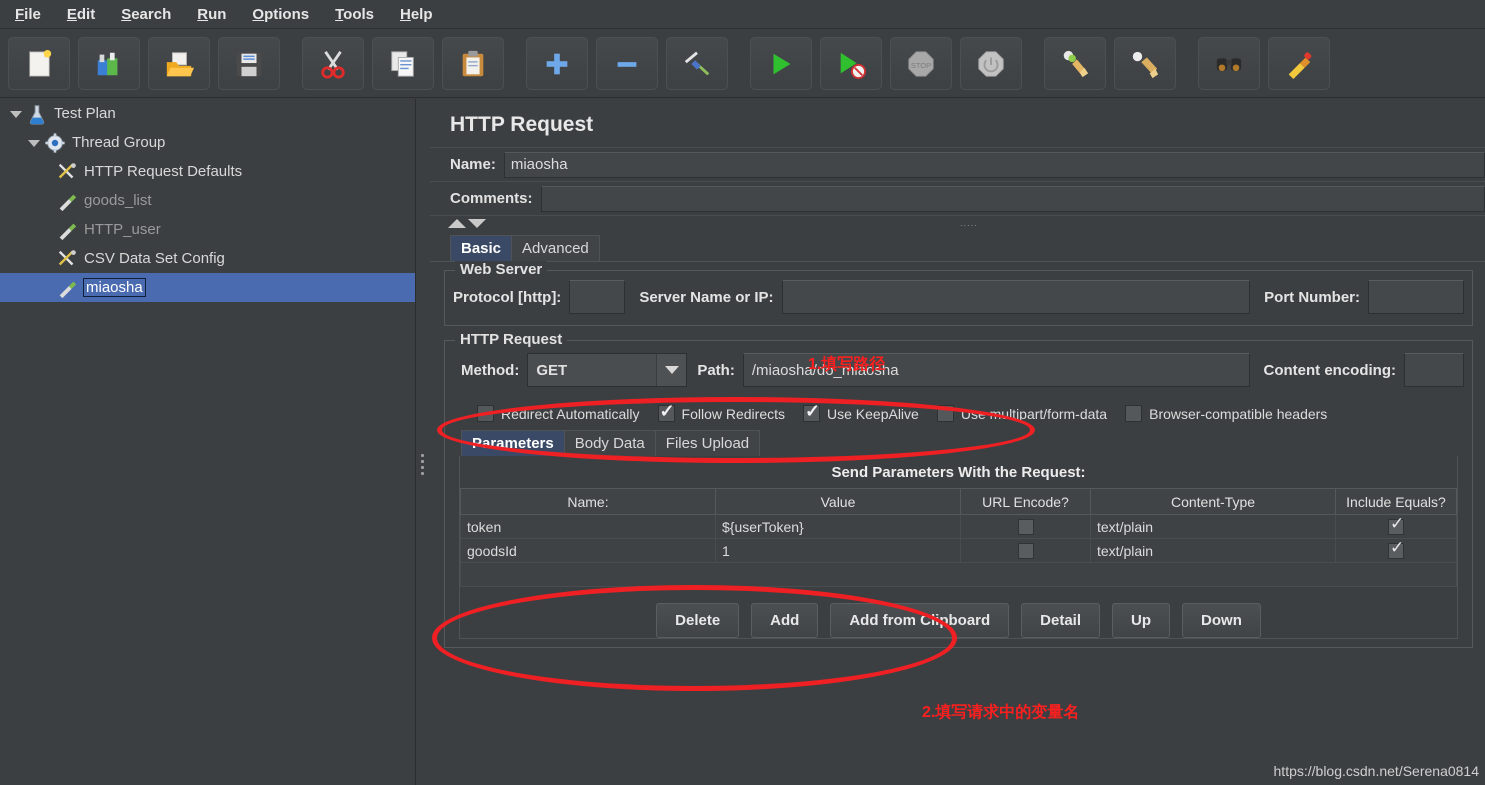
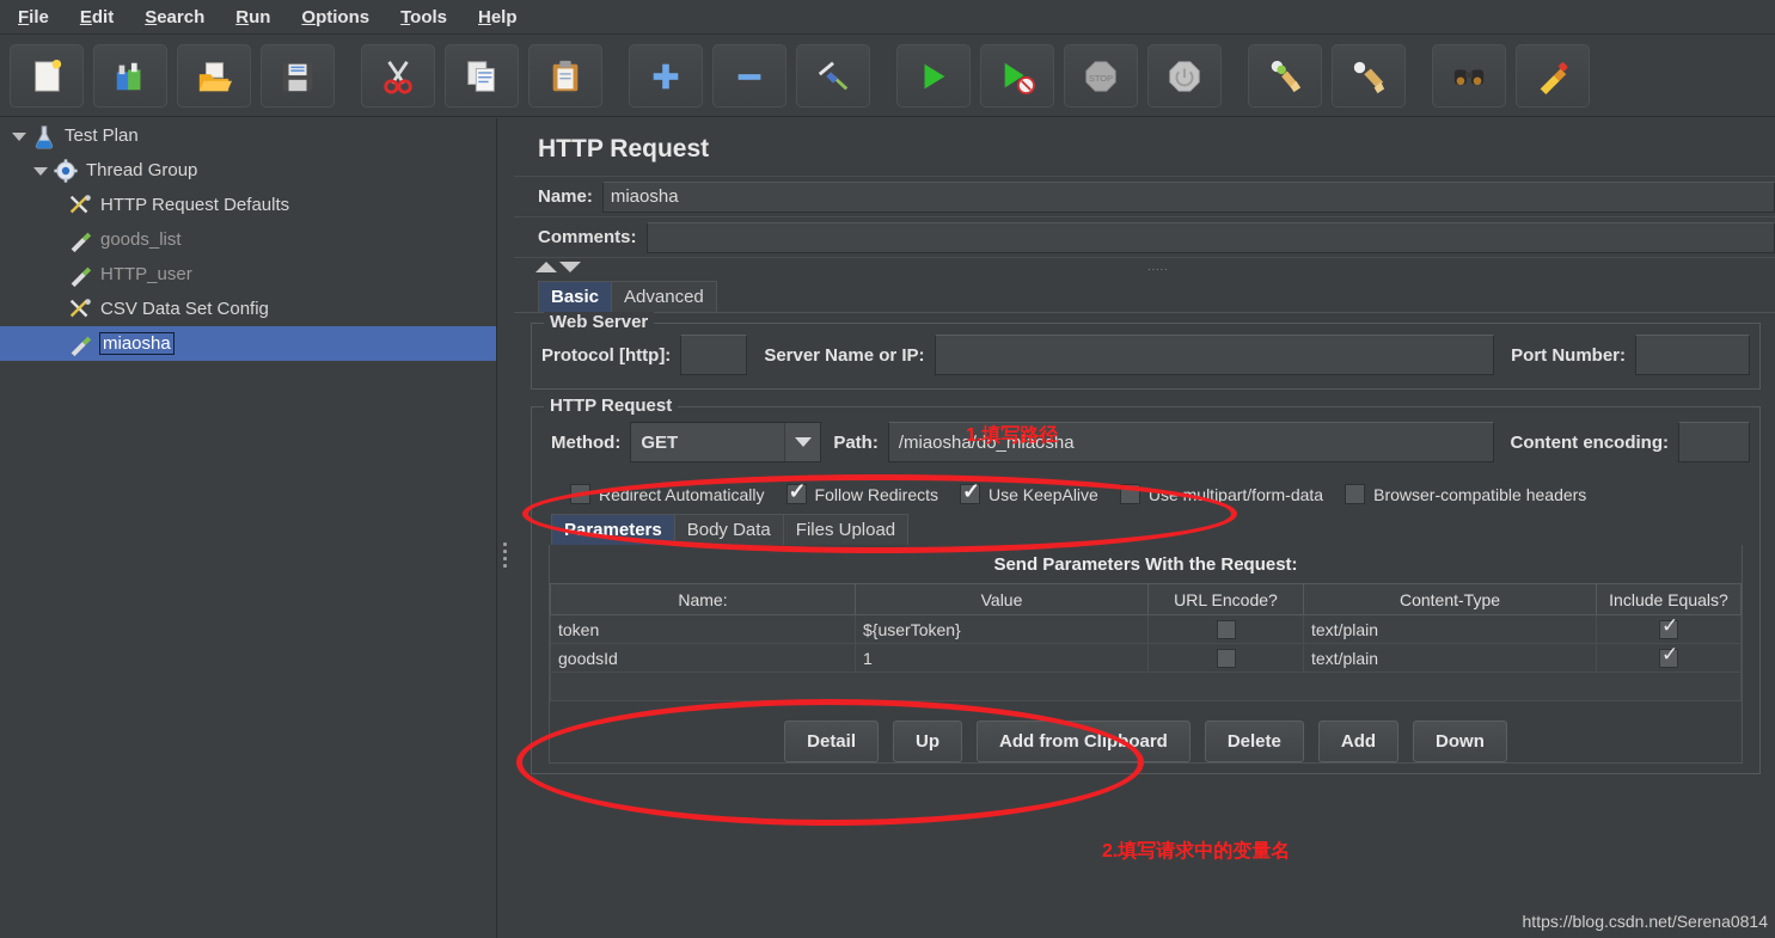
  File
  Edit
  Search
  Run
  Options
  Tools
  Help
  STOP
  Test Plan
  Thread Group
  HTTP Request Defaults
  goods_list
  HTTP_user
  CSV Data Set Config
  miaosha
  HTTP Request
  Name:
  miaosha
  Comments:
  ∙∙∙∙∙
  Basic
  Advanced
  Web Server
  Protocol [http]:
  Server Name or IP:
  Port Number:
  HTTP Request
  Method:
  GET
  Path:
  /miaosha/do_miaosha
  Content encoding:
  Redirect Automatically
  Follow Redirects
  Use KeepAlive
  Use multipart/form-data
  Browser-compatible headers
  Parameters
  Body Data
  Files Upload
  Send Parameters With the Request:
  Name:	Value	URL Encode?	Content-Type	Include Equals?
  token	${userToken}		text/plain
  goodsId	1		text/plain
- Delete
+ Detail
- Add
+ Up
  Add from Clipboard
- Detail
+ Delete
- Up
+ Add
  Down
  1.填写路径
  2.填写请求中的变量名
  https://blog.csdn.net/Serena0814
